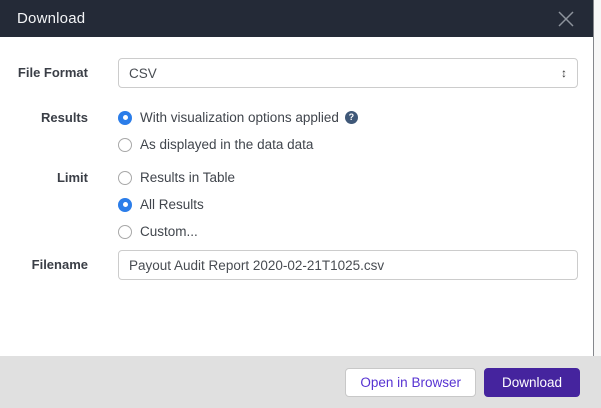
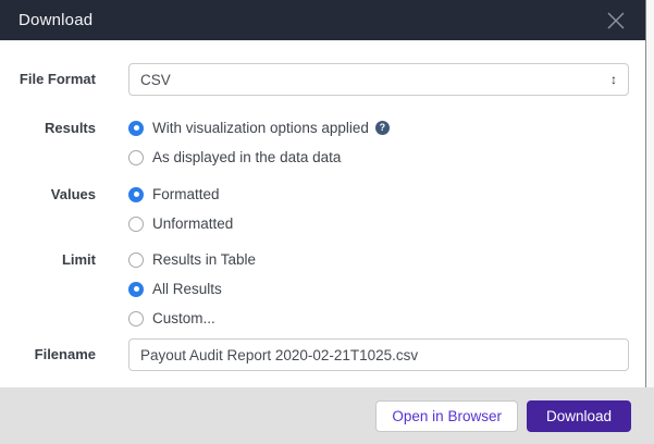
  Download
  File Format
  CSV
  ↕
  Results
  With visualization options applied
  ?
  As displayed in the data data
+ Values
+ Formatted
+ Unformatted
  Limit
  Results in Table
  All Results
  Custom...
  Filename
  Payout Audit Report 2020-02-21T1025.csv
  Open in Browser
  Download
